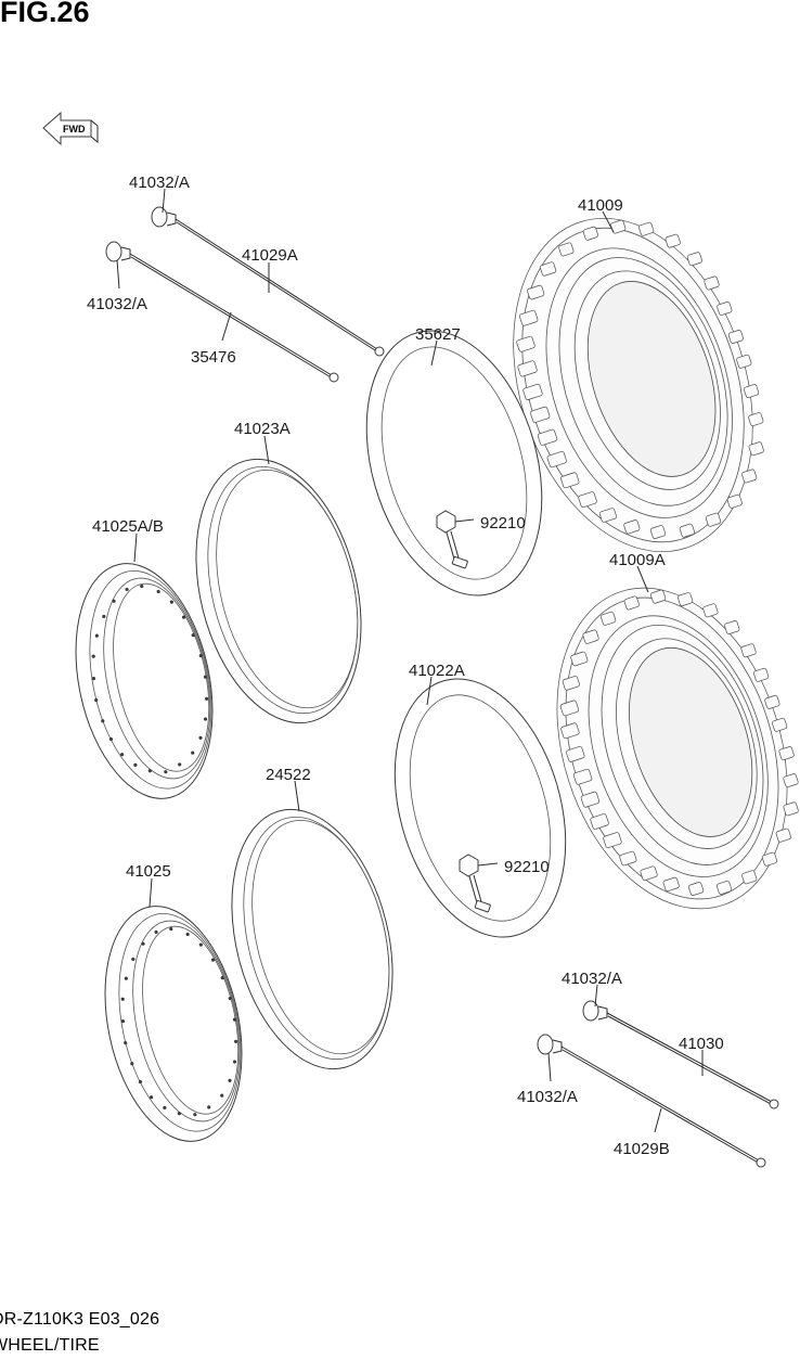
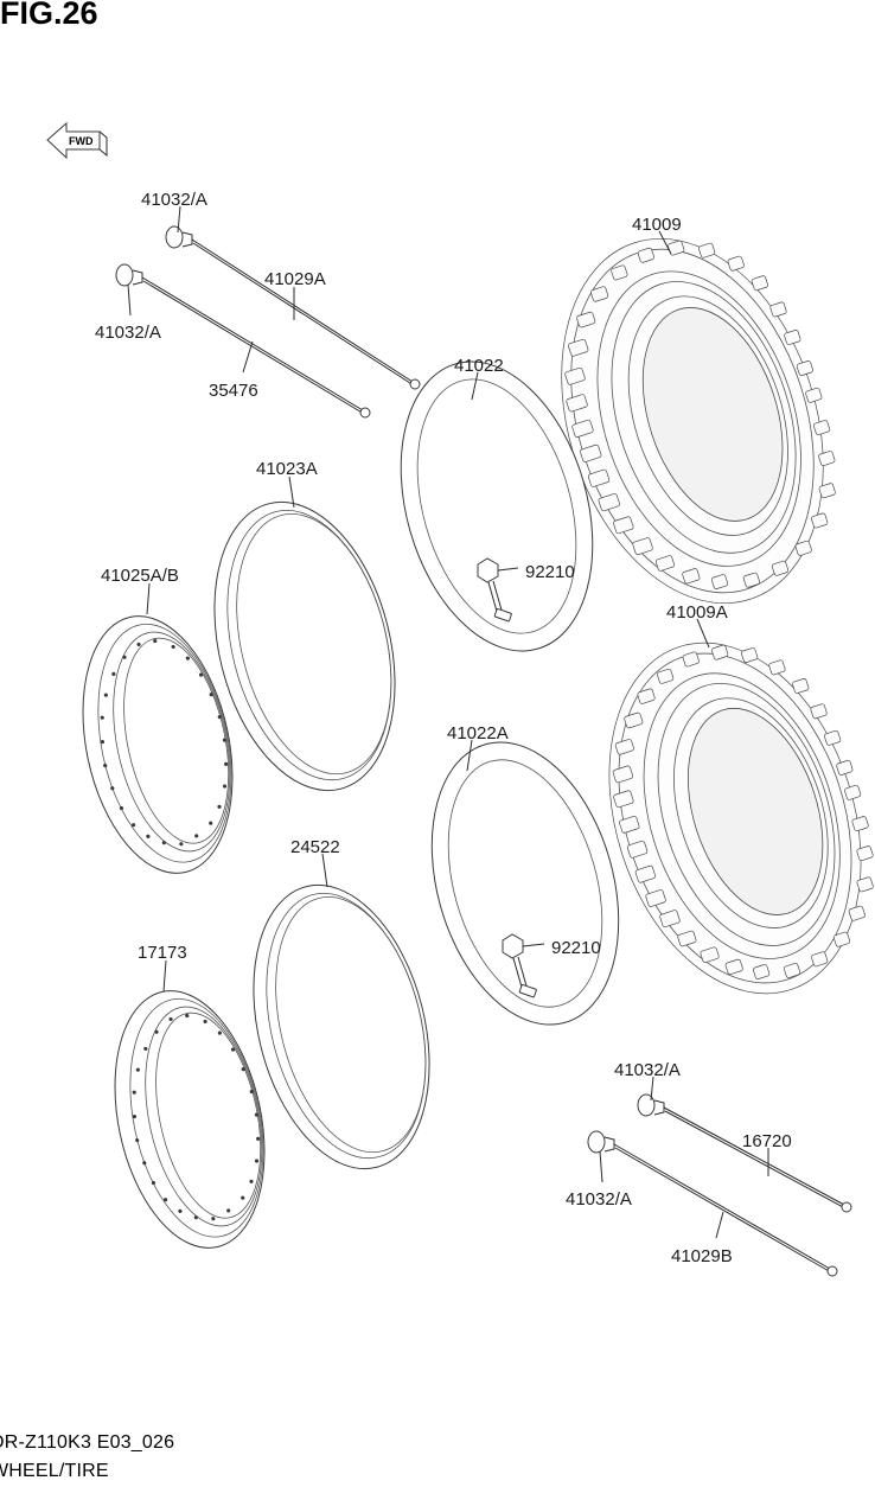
  FIG.26
  FWD
  41032/A
  41029A
  41032/A
  35476
  41009
- 35627
+ 41022
  41023A
  92210
  41025A/B
  41009A
  41022A
  24522
  92210
- 41025
+ 17173
  41032/A
- 41030
+ 16720
  41032/A
  41029B
  R-Z110K3 E03_026
  HEEL/TIRE
